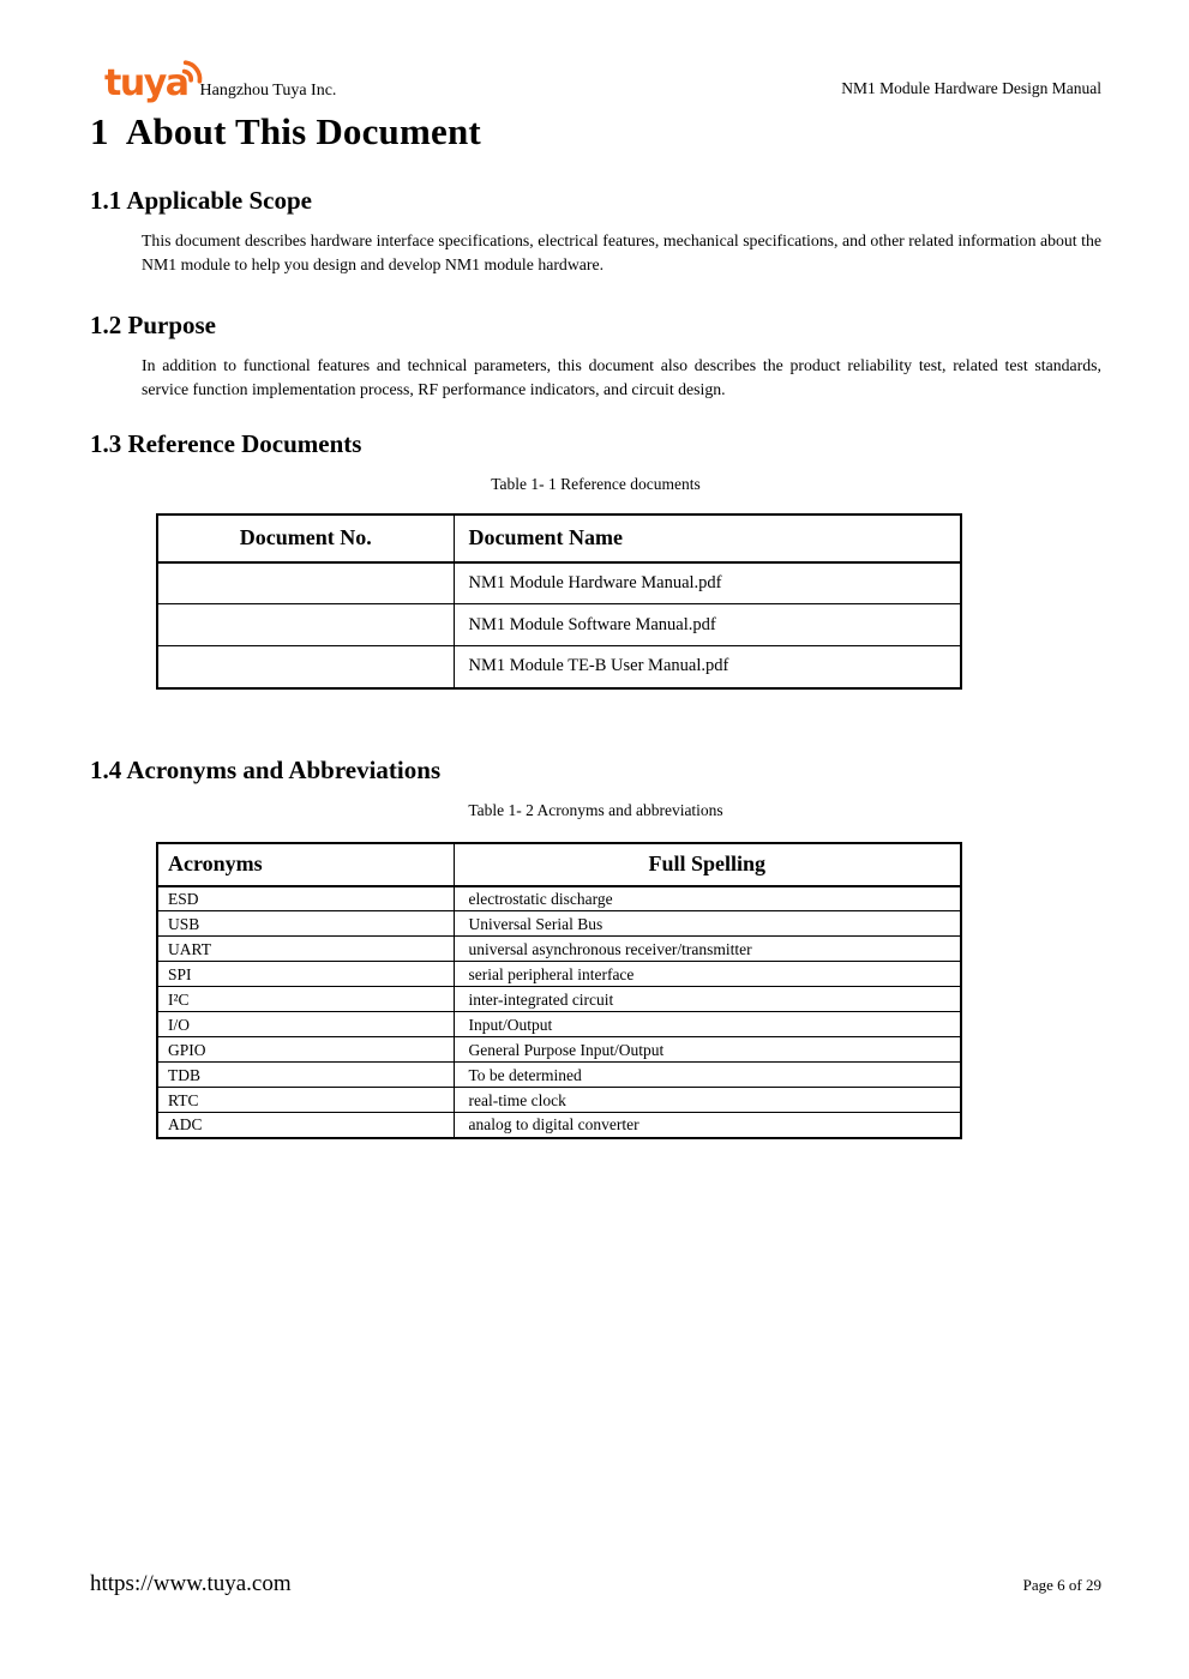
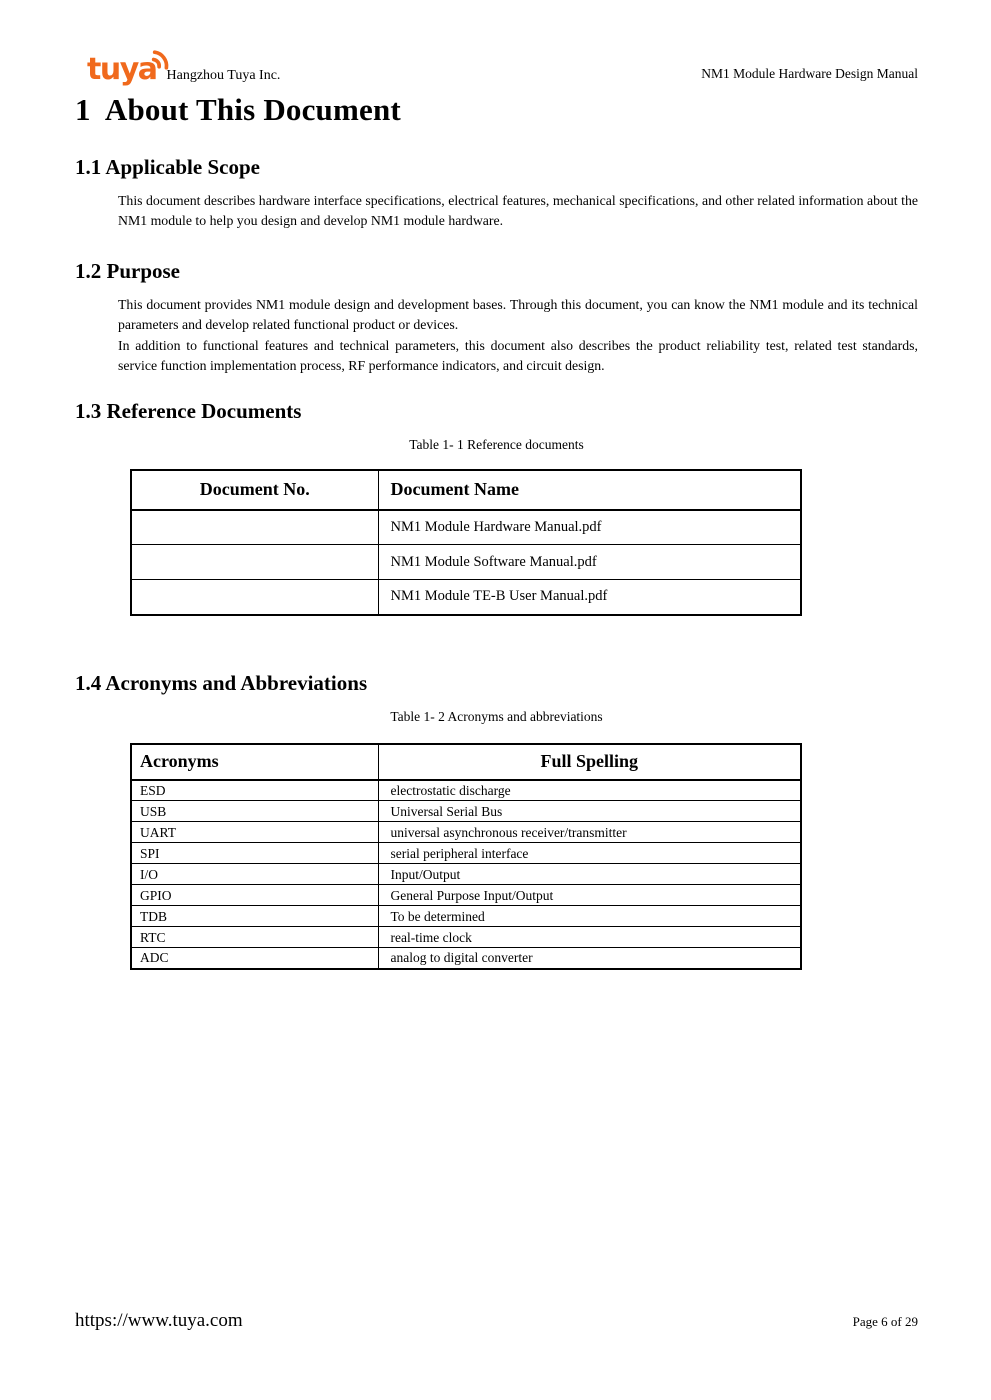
  tuya
  Hangzhou Tuya Inc.
  NM1 Module Hardware Design Manual
  1 About This Document
  1.1 Applicable Scope
  This document describes hardware interface specifications, electrical features, mechanical specifications, and other related information about the NM1 module to help you design and develop NM1 module hardware.
  1.2 Purpose
+ This document provides NM1 module design and development bases. Through this document, you can know the NM1 module and its technical parameters and develop related functional product or devices.
  In addition to functional features and technical parameters, this document also describes the product reliability test, related test standards, service function implementation process, RF performance indicators, and circuit design.
  1.3 Reference Documents
  Table 1- 1 Reference documents
  Document No.	Document Name
  	NM1 Module Hardware Manual.pdf
  	NM1 Module Software Manual.pdf
  	NM1 Module TE-B User Manual.pdf
  1.4 Acronyms and Abbreviations
  Table 1- 2 Acronyms and abbreviations
  Acronyms	Full Spelling
  ESD	electrostatic discharge
  USB	Universal Serial Bus
  UART	universal asynchronous receiver/transmitter
  SPI	serial peripheral interface
- I²C	inter-integrated circuit
  I/O	Input/Output
  GPIO	General Purpose Input/Output
  TDB	To be determined
  RTC	real-time clock
  ADC	analog to digital converter
  https://www.tuya.com
  Page 6 of 29
